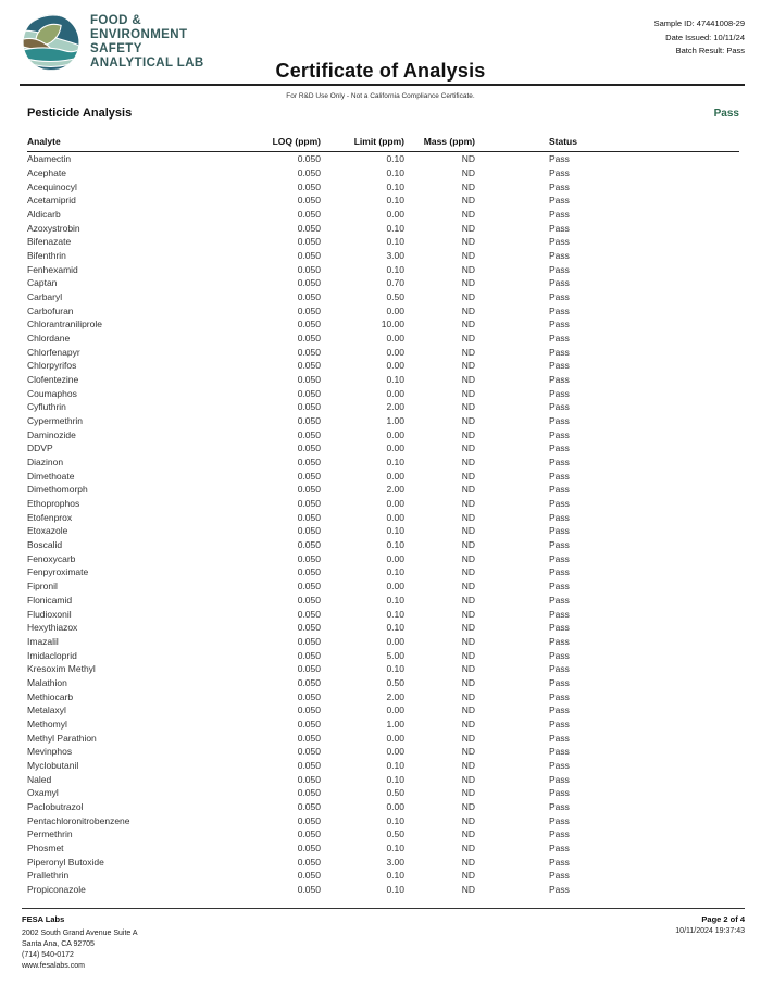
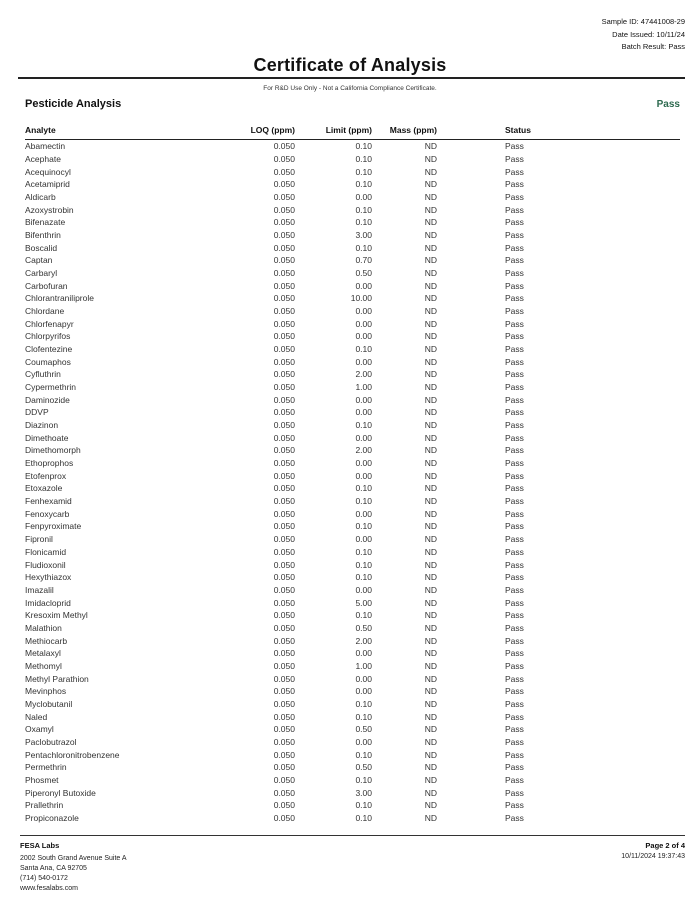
- FOOD &
- ENVIRONMENT
- SAFETY
- ANALYTICAL LAB
  Sample ID: 47441008-29
  Date Issued: 10/11/24
  Batch Result: Pass
  Certificate of Analysis
  Pesticide Analysis
  Pass
  Analyte
  LOQ (ppm)
  Limit (ppm)
  Mass (ppm)
  Status
  Abamectin
  0.050
  0.10
  ND
  Pass
  Acephate
  0.050
  0.10
  ND
  Pass
  Acequinocyl
  0.050
  0.10
  ND
  Pass
  Acetamiprid
  0.050
  0.10
  ND
  Pass
  Aldicarb
  0.050
  0.00
  ND
  Pass
  Azoxystrobin
  0.050
  0.10
  ND
  Pass
  Bifenazate
  0.050
  0.10
  ND
  Pass
  Bifenthrin
  0.050
  3.00
  ND
  Pass
- Fenhexamid
+ Boscalid
  0.050
  0.10
  ND
  Pass
  Captan
  0.050
  0.70
  ND
  Pass
  Carbaryl
  0.050
  0.50
  ND
  Pass
  Carbofuran
  0.050
  0.00
  ND
  Pass
  Chlorantraniliprole
  0.050
  10.00
  ND
  Pass
  Chlordane
  0.050
  0.00
  ND
  Pass
  Chlorfenapyr
  0.050
  0.00
  ND
  Pass
  Chlorpyrifos
  0.050
  0.00
  ND
  Pass
  Clofentezine
  0.050
  0.10
  ND
  Pass
  Coumaphos
  0.050
  0.00
  ND
  Pass
  Cyfluthrin
  0.050
  2.00
  ND
  Pass
  Cypermethrin
  0.050
  1.00
  ND
  Pass
  Daminozide
  0.050
  0.00
  ND
  Pass
  DDVP
  0.050
  0.00
  ND
  Pass
  Diazinon
  0.050
  0.10
  ND
  Pass
  Dimethoate
  0.050
  0.00
  ND
  Pass
  Dimethomorph
  0.050
  2.00
  ND
  Pass
  Ethoprophos
  0.050
  0.00
  ND
  Pass
  Etofenprox
  0.050
  0.00
  ND
  Pass
  Etoxazole
  0.050
  0.10
  ND
  Pass
- Boscalid
+ Fenhexamid
  0.050
  0.10
  ND
  Pass
  Fenoxycarb
  0.050
  0.00
  ND
  Pass
  Fenpyroximate
  0.050
  0.10
  ND
  Pass
  Fipronil
  0.050
  0.00
  ND
  Pass
  Flonicamid
  0.050
  0.10
  ND
  Pass
  Fludioxonil
  0.050
  0.10
  ND
  Pass
  Hexythiazox
  0.050
  0.10
  ND
  Pass
  Imazalil
  0.050
  0.00
  ND
  Pass
  Imidacloprid
  0.050
  5.00
  ND
  Pass
  Kresoxim Methyl
  0.050
  0.10
  ND
  Pass
  Malathion
  0.050
  0.50
  ND
  Pass
  Methiocarb
  0.050
  2.00
  ND
  Pass
  Metalaxyl
  0.050
  0.00
  ND
  Pass
  Methomyl
  0.050
  1.00
  ND
  Pass
  Methyl Parathion
  0.050
  0.00
  ND
  Pass
  Mevinphos
  0.050
  0.00
  ND
  Pass
  Myclobutanil
  0.050
  0.10
  ND
  Pass
  Naled
  0.050
  0.10
  ND
  Pass
  Oxamyl
  0.050
  0.50
  ND
  Pass
  Paclobutrazol
  0.050
  0.00
  ND
  Pass
  Pentachloronitrobenzene
  0.050
  0.10
  ND
  Pass
  Permethrin
  0.050
  0.50
  ND
  Pass
  Phosmet
  0.050
  0.10
  ND
  Pass
  Piperonyl Butoxide
  0.050
  3.00
  ND
  Pass
  Prallethrin
  0.050
  0.10
  ND
  Pass
  Propiconazole
  0.050
  0.10
  ND
  Pass
  FESA Labs
  Page 2 of 4
